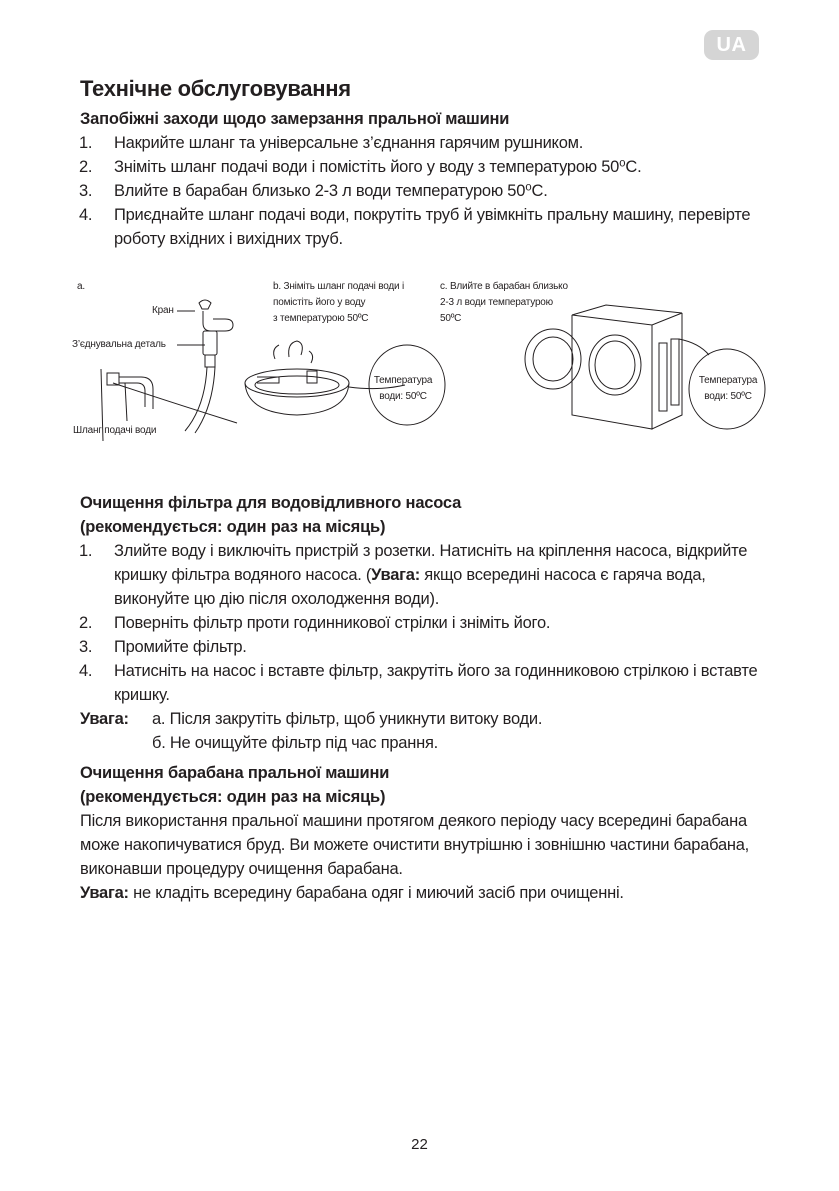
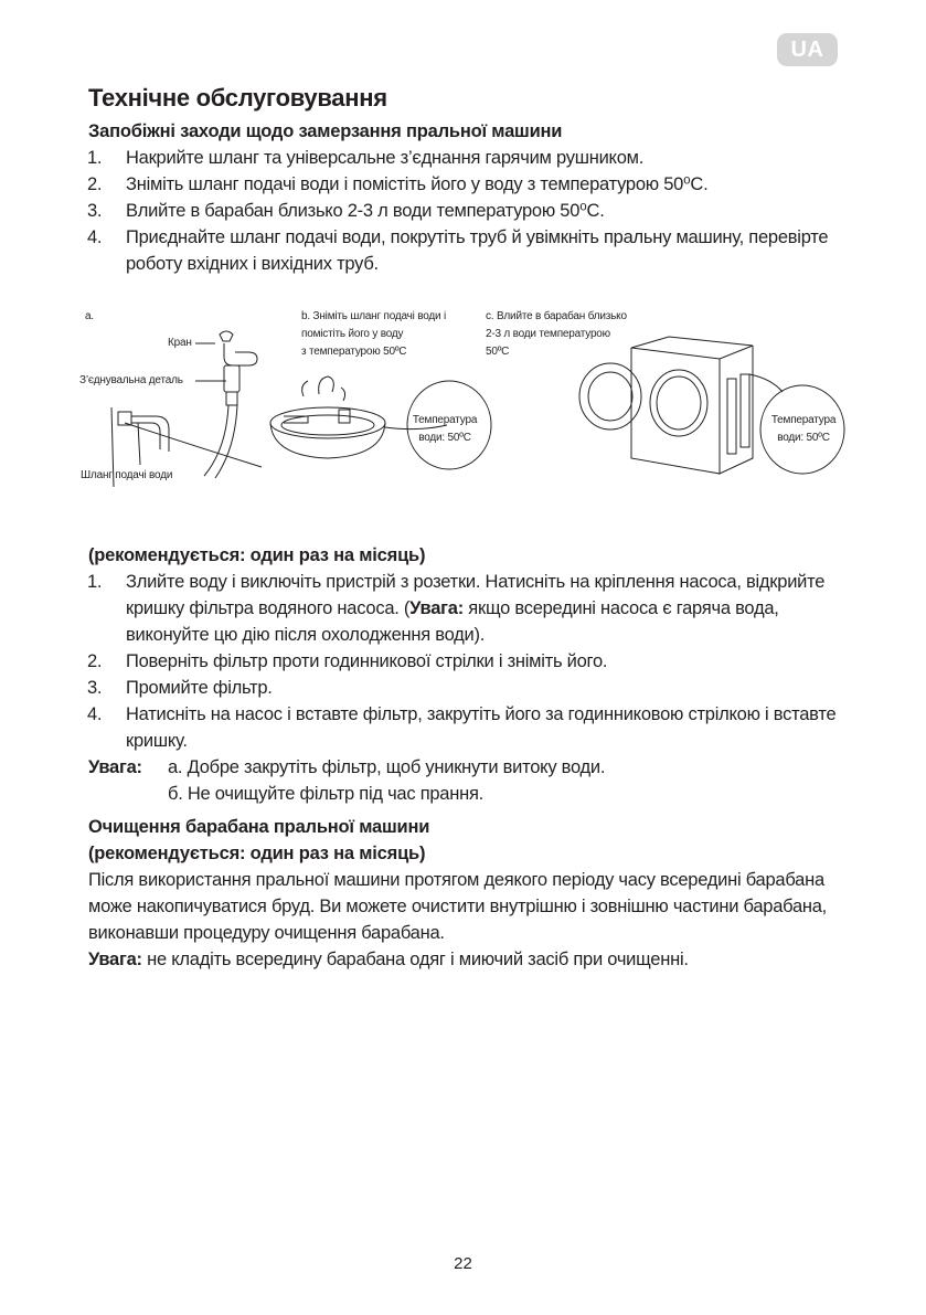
  UA
  Технічне обслуговування
  Запобіжні заходи щодо замерзання пральної машини
  1.
  Накрийте шланг та універсальне з’єднання гарячим рушником.
  2.
  Зніміть шланг подачі води і помістіть його у воду з температурою 50⁰С.
  3.
  Влийте в барабан близько 2-3 л води температурою 50⁰С.
  4.
  Приєднайте шланг подачі води, покрутіть труб й увімкніть пральну машину, перевірте роботу вхідних і вихідних труб.
  a.
  Кран
  З’єднувальна деталь
  Шланг подачі води
  b. Зніміть шланг подачі води і
  помістіть його у воду
  з температурою 50ºС
  Температура
  води: 50ºС
  c. Влийте в барабан близько
  2-3 л води температурою
  50ºС
  Температура
  води: 50ºС
- Очищення фільтра для водовідливного насоса
  (рекомендується: один раз на місяць)
  1.
  Злийте воду і виключіть пристрій з розетки. Натисніть на кріплення насоса, відкрийте кришку фільтра водяного насоса. (Увага: якщо всередині насоса є гаряча вода, виконуйте цю дію після охолодження води).
  2.
  Поверніть фільтр проти годинникової стрілки і зніміть його.
  3.
  Промийте фільтр.
  4.
  Натисніть на насос і вставте фільтр, закрутіть його за годинниковою стрілкою і вставте кришку.
  Увага:
- а. Після закрутіть фільтр, щоб уникнути витоку води.
+ а. Добре закрутіть фільтр, щоб уникнути витоку води.
  б. Не очищуйте фільтр під час прання.
  Очищення барабана пральної машини
  (рекомендується: один раз на місяць)
  Після використання пральної машини протягом деякого періоду часу всередині барабана може накопичуватися бруд. Ви можете очистити внутрішню і зовнішню частини барабана, виконавши процедуру очищення барабана.
  Увага: не кладіть всередину барабана одяг і миючий засіб при очищенні.
  22
